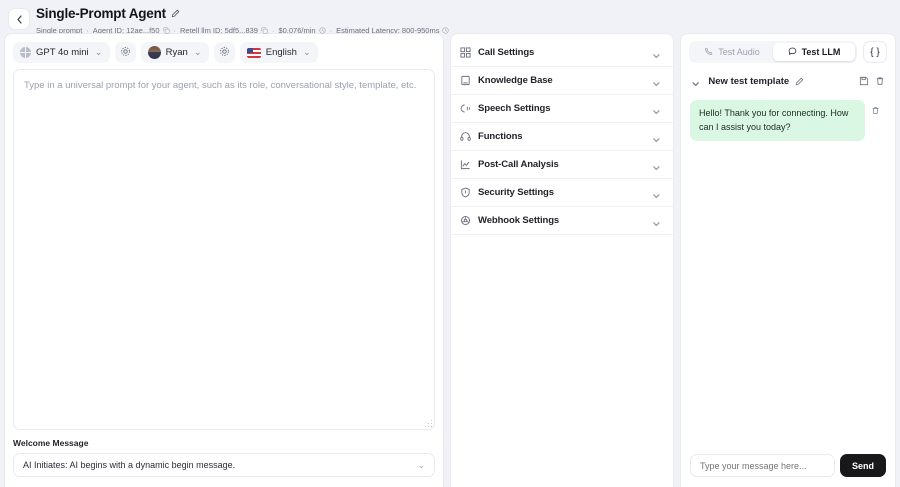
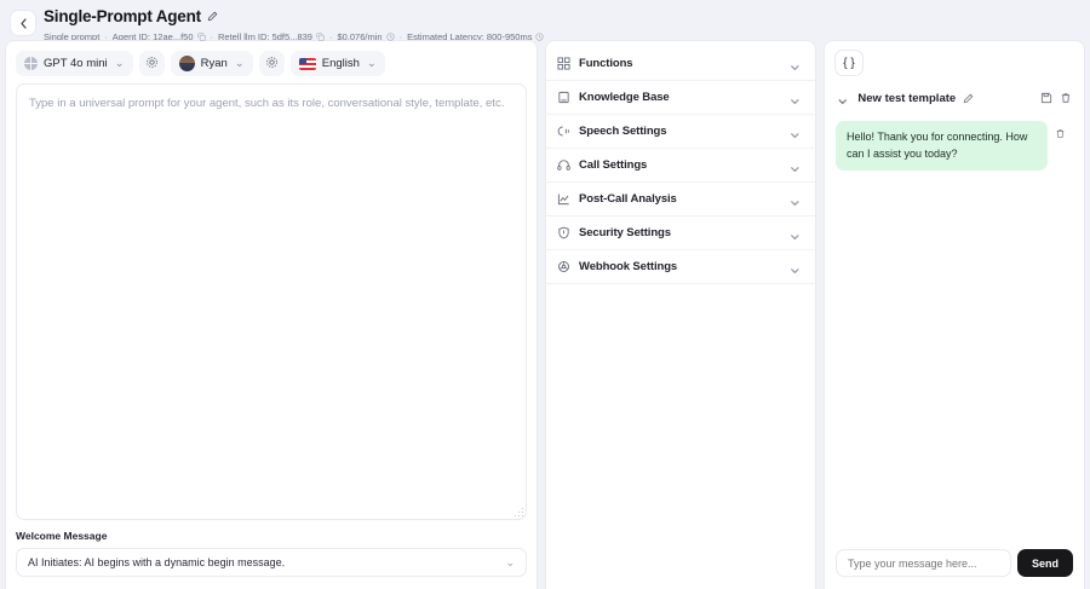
  Single-Prompt Agent
  Single prompt
  ·
  Agent ID: 12ae...f50
  ·
  Retell llm ID: 5df5...839
  ·
  $0.076/min
  ·
  Estimated Latency: 800-950ms
  GPT 4o mini
  ⌄
  Ryan
  ⌄
  English
  ⌄
  Type in a universal prompt for your agent, such as its role, conversational style, template, etc.
  Welcome Message
  AI Initiates: AI begins with a dynamic begin message.
  ⌄
- Call Settings
+ Functions
  ⌄
  Knowledge Base
  ⌄
  Speech Settings
  ⌄
- Functions
+ Call Settings
  ⌄
  Post-Call Analysis
  ⌄
  Security Settings
  ⌄
  Webhook Settings
  ⌄
- Test Audio
- Test LLM
  { }
  ⌄
  New test template
  Hello! Thank you for connecting. How can I assist you today?
  Type your message here...
  Send
